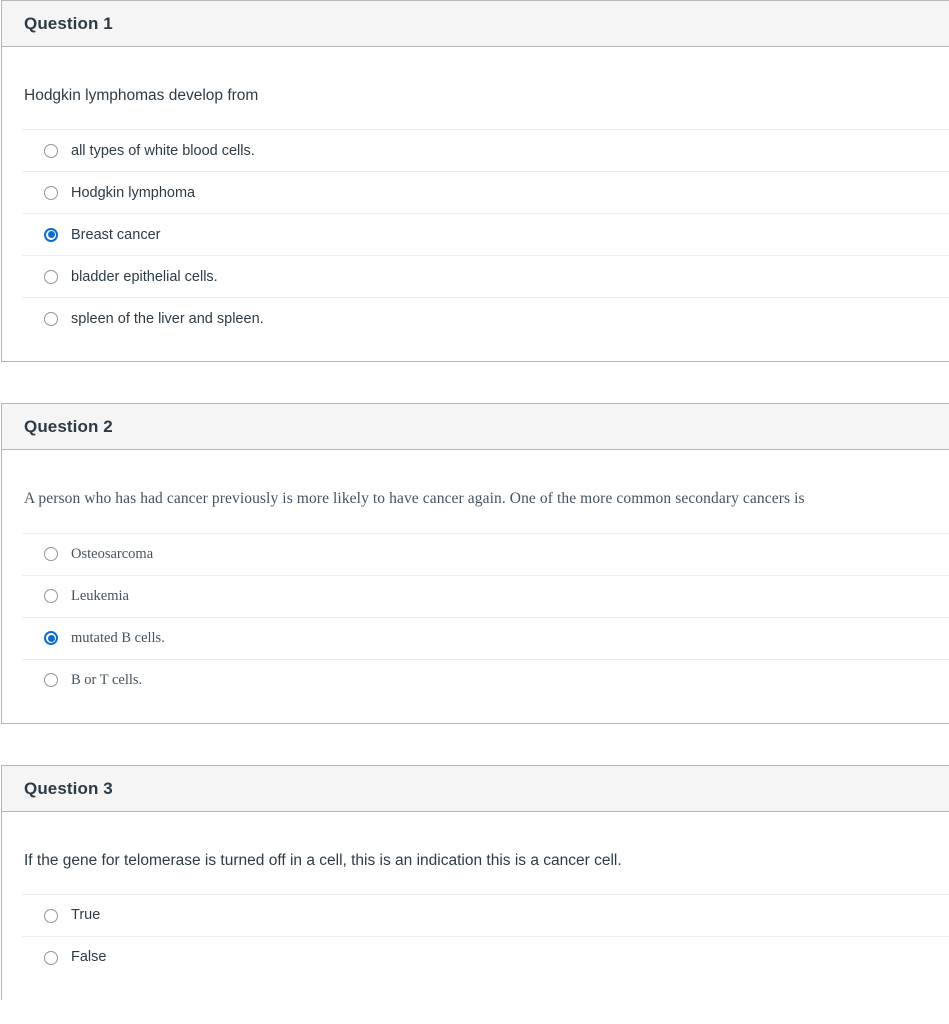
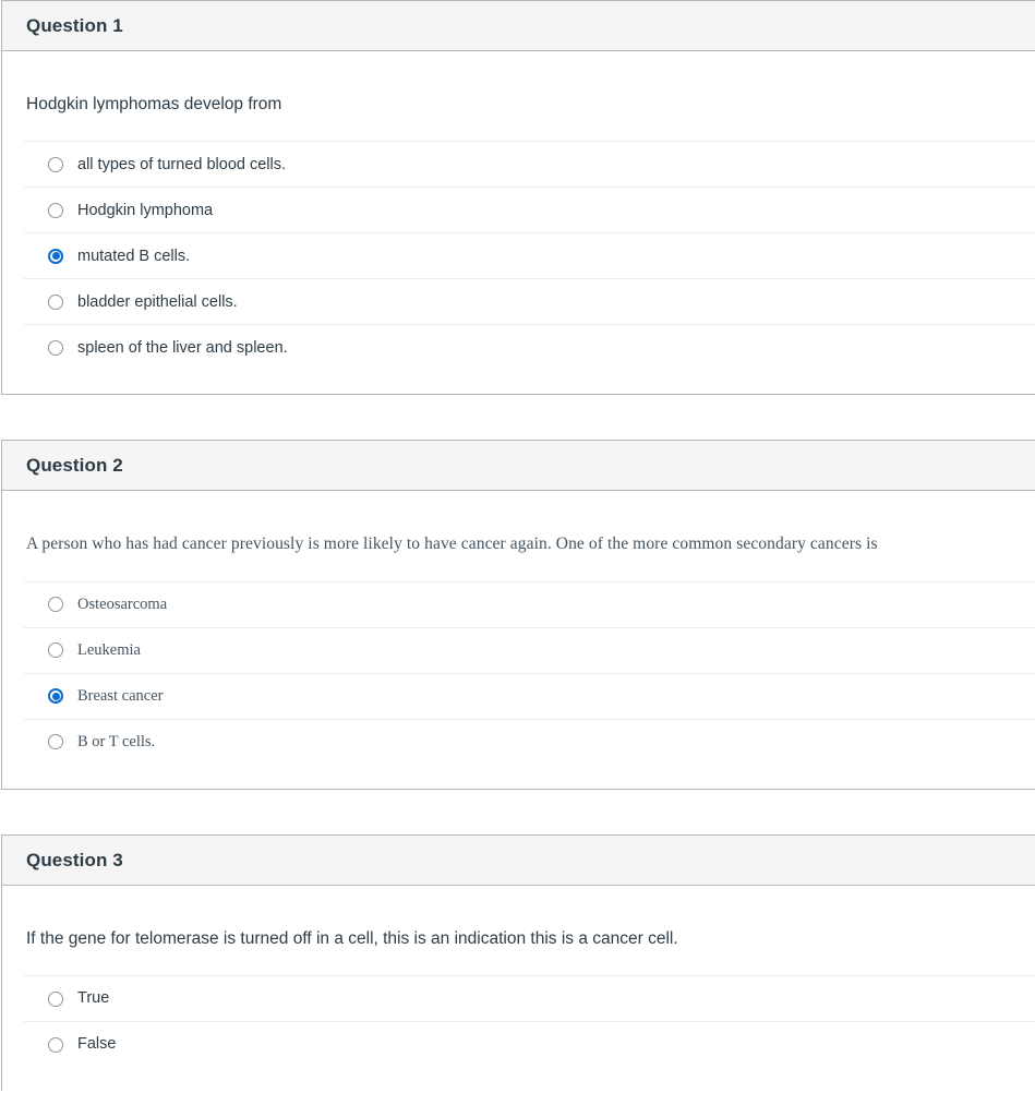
  Question 1
  Hodgkin lymphomas develop from
- all types of white blood cells.
+ all types of turned blood cells.
  Hodgkin lymphoma
- Breast cancer
+ mutated B cells.
  bladder epithelial cells.
  spleen of the liver and spleen.
  Question 2
  A person who has had cancer previously is more likely to have cancer again. One of the more common secondary cancers is
  Osteosarcoma
  Leukemia
- mutated B cells.
+ Breast cancer
  B or T cells.
  Question 3
  If the gene for telomerase is turned off in a cell, this is an indication this is a cancer cell.
  True
  False
